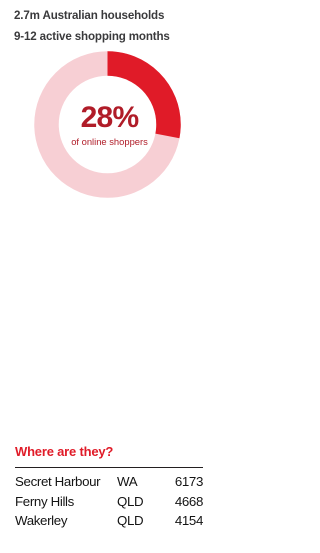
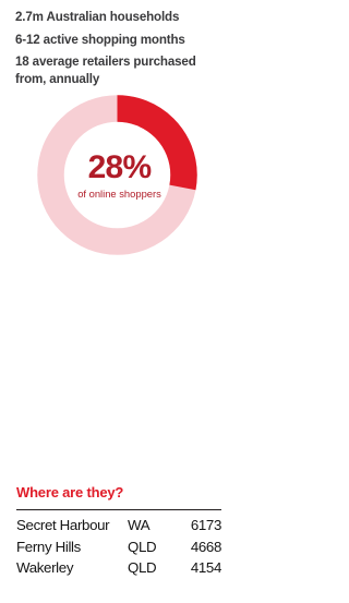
  2.7m Australian households
- 9-12 active shopping months
+ 6-12 active shopping months
+ 18 average retailers purchased
+ from, annually
  28%
  of online shoppers
  Where are they?
  Secret Harbour	WA	6173
  Ferny Hills	QLD	4668
  Wakerley	QLD	4154
